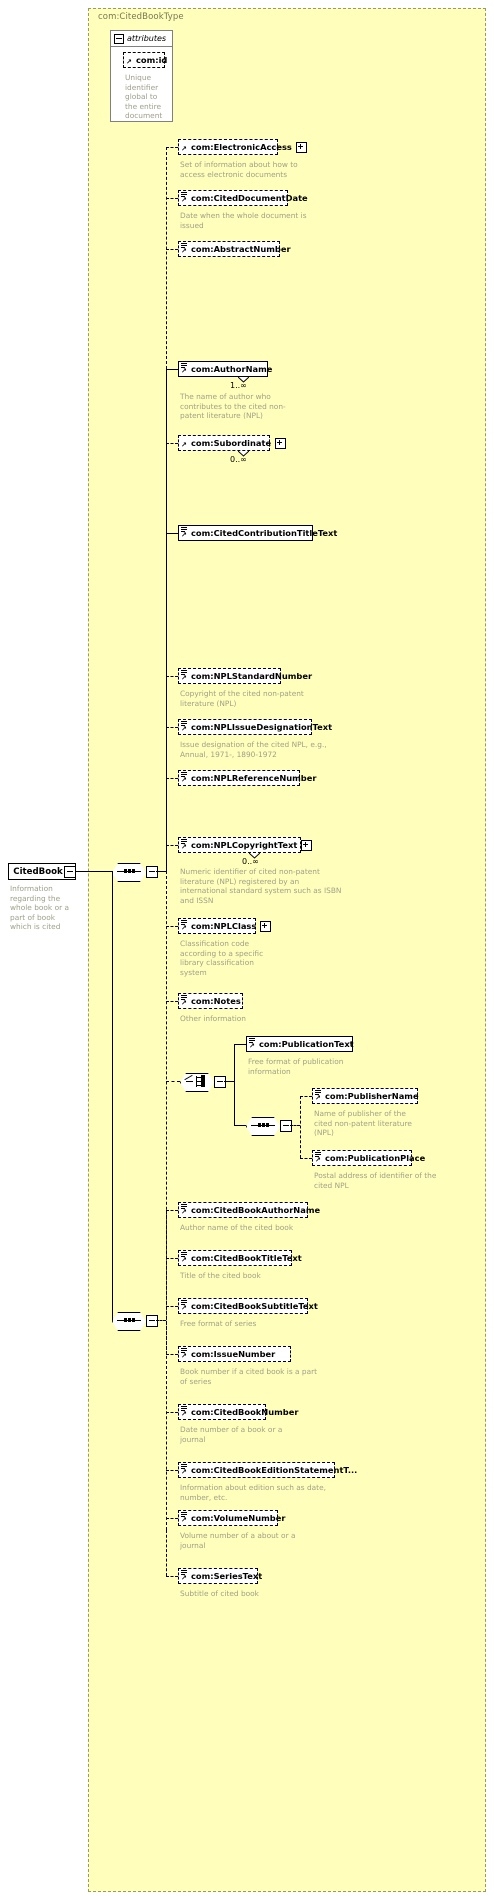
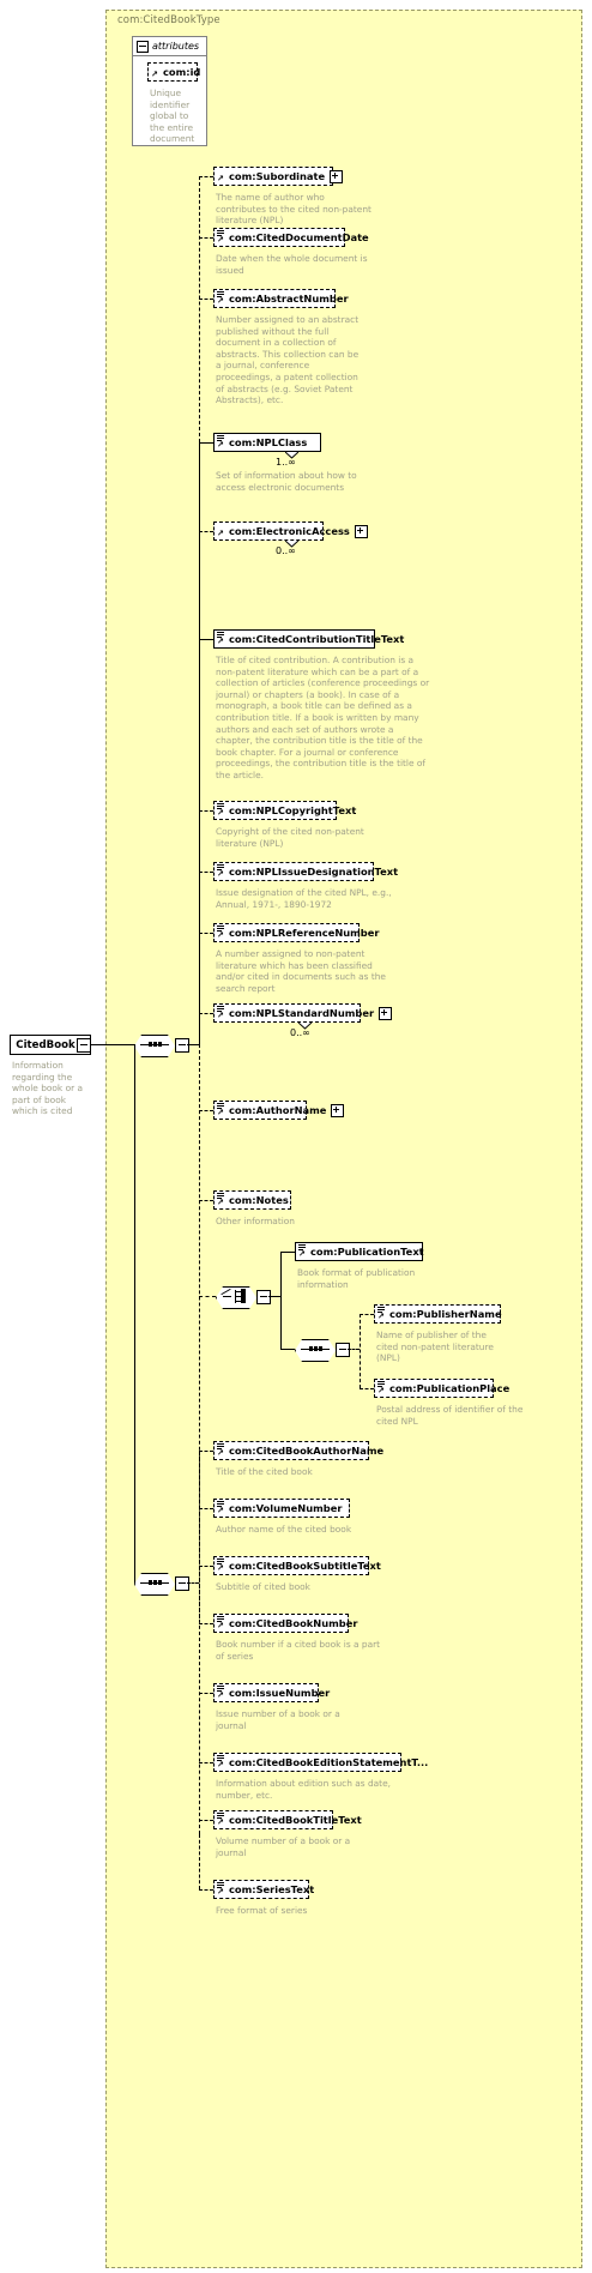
  com:CitedBookType
  attributes
  ↗
  com:id
  Unique identifier global to the entire document
  CitedBook
  Information regarding the whole book or a part of book which is cited
  ↗
- com:ElectronicAccess
+ com:Subordinate
- Set of information about how to access electronic documents
+ The name of author who contributes to the cited non-patent literature (NPL)
  ↗
  com:CitedDocumentDate
  Date when the whole document is issued
  ↗
  com:AbstractNumber
+ Number assigned to an abstract published without the full document in a collection of abstracts. This collection can be a journal, conference proceedings, a patent collection of abstracts (e.g. Soviet Patent Abstracts), etc.
  ↗
- com:AuthorName
+ com:NPLClass
  1..∞
- The name of author who contributes to the cited non-patent literature (NPL)
+ Set of information about how to access electronic documents
  ↗
- com:Subordinate
+ com:ElectronicAccess
  0..∞
  ↗
  com:CitedContributionTitleText
+ Title of cited contribution. A contribution is a non-patent literature which can be a part of a collection of articles (conference proceedings or journal) or chapters (a book). In case of a monograph, a book title can be defined as a contribution title. If a book is written by many authors and each set of authors wrote a chapter, the contribution title is the title of the book chapter. For a journal or conference proceedings, the contribution title is the title of the article.
  ↗
- com:NPLStandardNumber
+ com:NPLCopyrightText
  Copyright of the cited non-patent literature (NPL)
  ↗
  com:NPLIssueDesignationText
  Issue designation of the cited NPL, e.g., Annual, 1971-, 1890-1972
  ↗
  com:NPLReferenceNumber
+ A number assigned to non-patent literature which has been classified and/or cited in documents such as the search report
  ↗
- com:NPLCopyrightText
+ com:NPLStandardNumber
  0..∞
- Numeric identifier of cited non-patent literature (NPL) registered by an international standard system such as ISBN and ISSN
  ↗
- com:NPLClass
+ com:AuthorName
- Classification code according to a specific library classification system
  ↗
  com:Notes
  Other information
  ↗
  com:PublicationText
- Free format of publication information
+ Book format of publication information
  ↗
  com:PublisherName
  Name of publisher of the cited non-patent literature (NPL)
  ↗
  com:PublicationPlace
  Postal address of identifier of the cited NPL
  ↗
  com:CitedBookAuthorName
- Author name of the cited book
+ Title of the cited book
  ↗
- com:CitedBookTitleText
+ com:VolumeNumber
- Title of the cited book
+ Author name of the cited book
  ↗
  com:CitedBookSubtitleText
- Free format of series
+ Subtitle of cited book
  ↗
- com:IssueNumber
+ com:CitedBookNumber
  Book number if a cited book is a part of series
  ↗
- com:CitedBookNumber
+ com:IssueNumber
- Date number of a book or a journal
+ Issue number of a book or a journal
  ↗
  com:CitedBookEditionStatementT...
  Information about edition such as date, number, etc.
  ↗
- com:VolumeNumber
+ com:CitedBookTitleText
- Volume number of a about or a journal
+ Volume number of a book or a journal
  ↗
  com:SeriesText
- Subtitle of cited book
+ Free format of series
